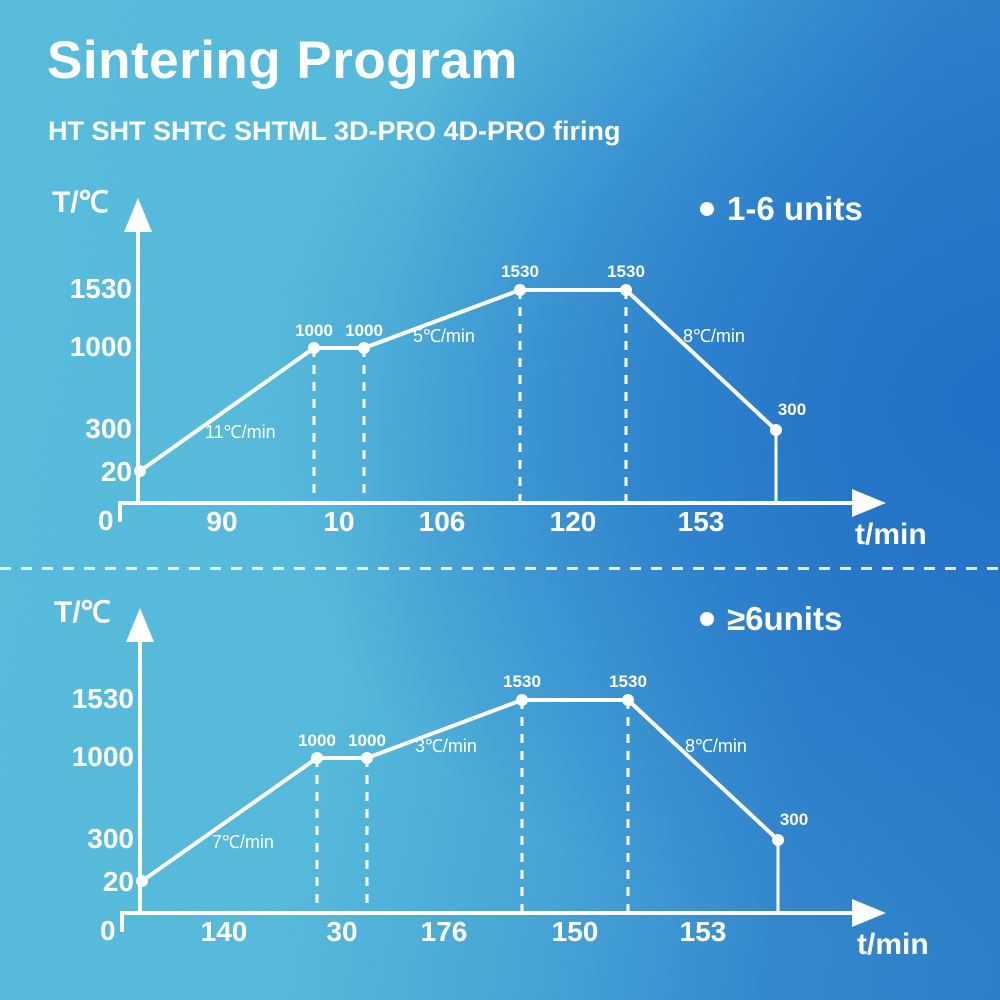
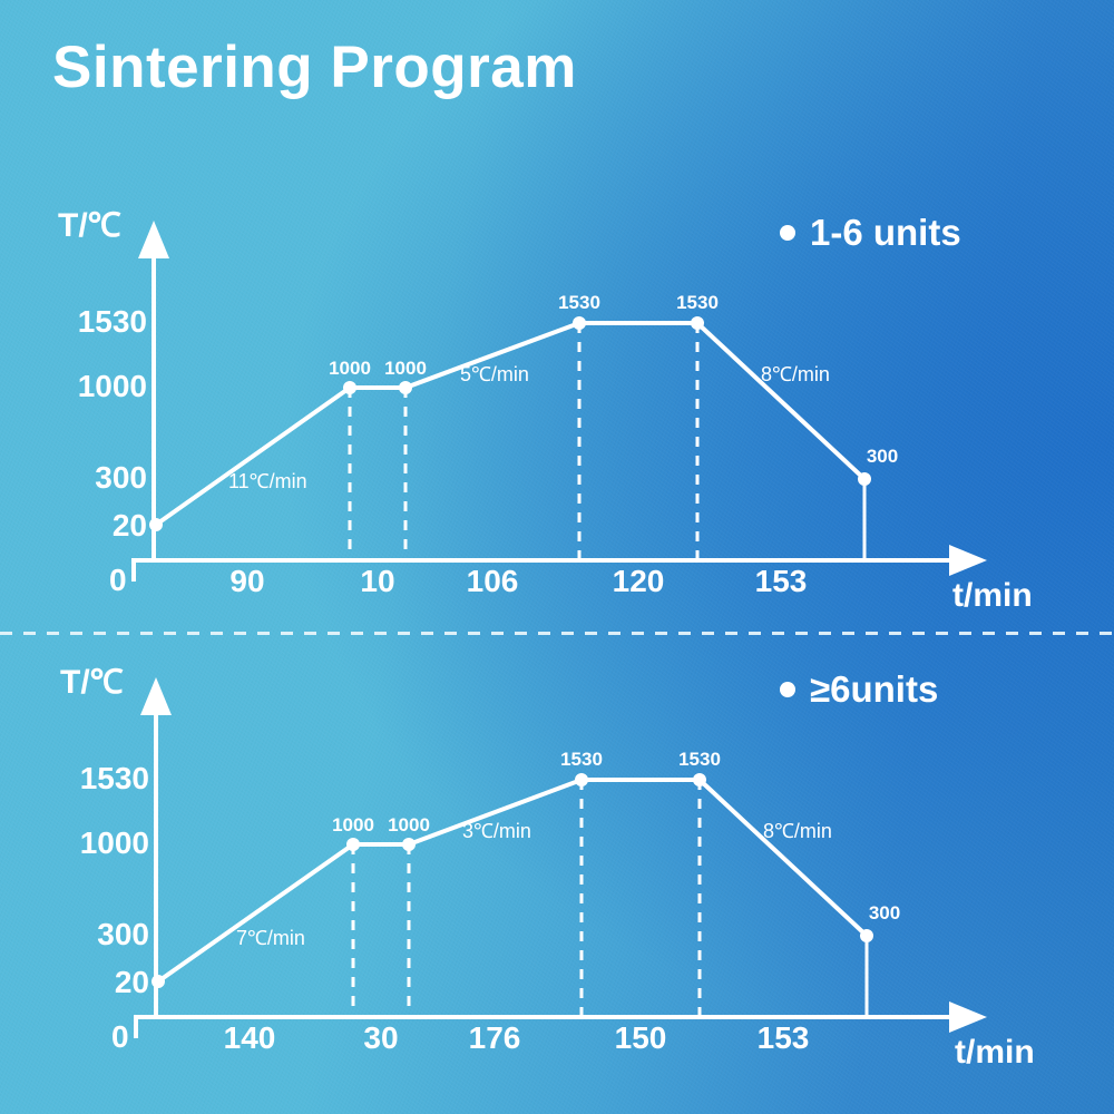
  Sintering Program
- HT SHT SHTC SHTML 3D-PRO 4D-PRO firing
  T/℃
  1530
  1000
  300
  20
  0
  90
  10
  106
  120
  153
  t/min
  1000
  1000
  1530
  1530
  300
  11℃/min
  5℃/min
  8℃/min
  1-6 units
  T/℃
  1530
  1000
  300
  20
  0
  140
  30
  176
  150
  153
  t/min
  1000
  1000
  1530
  1530
  300
  7℃/min
  3℃/min
  8℃/min
  ≥6units
